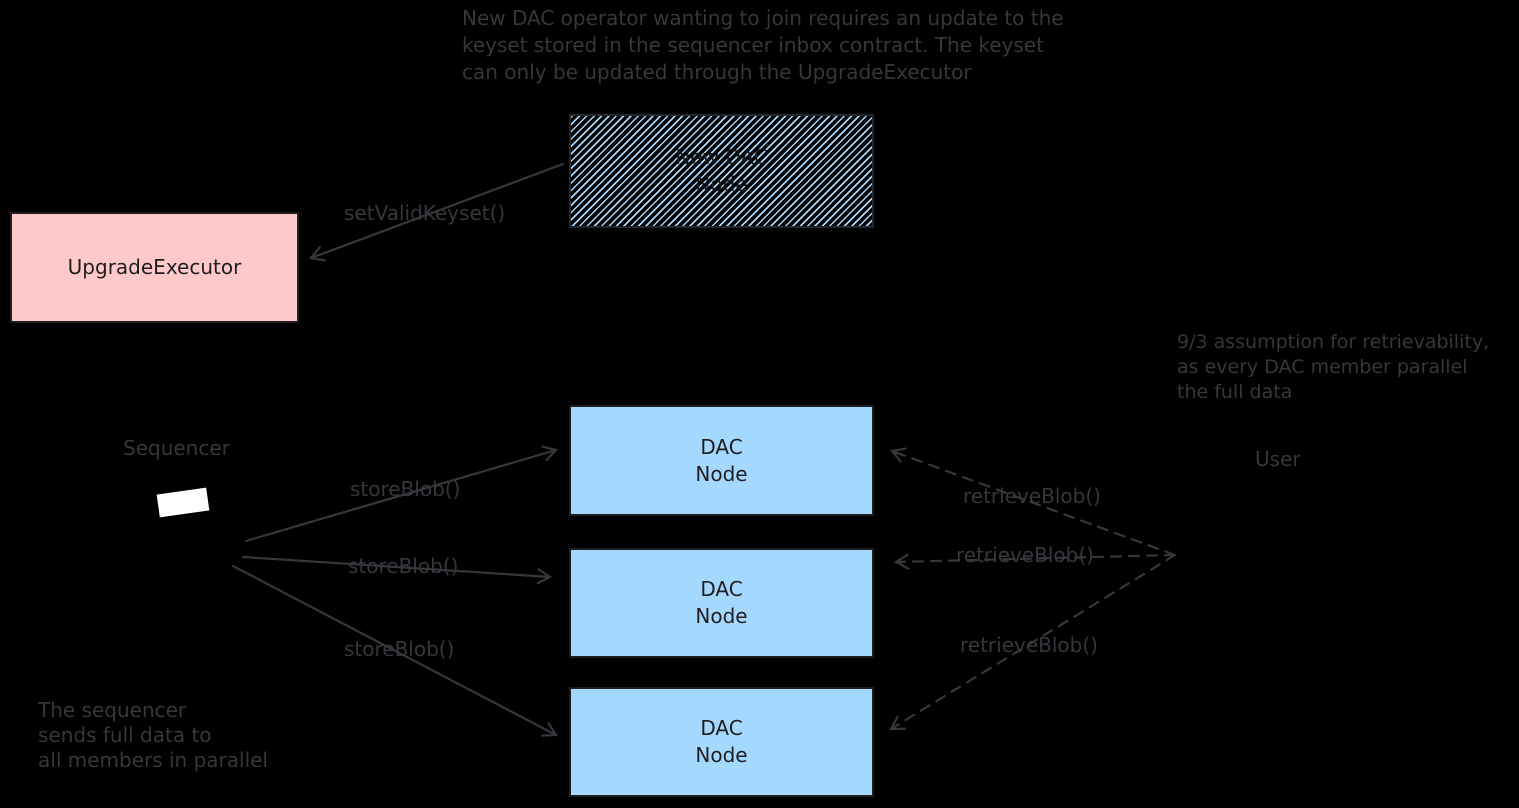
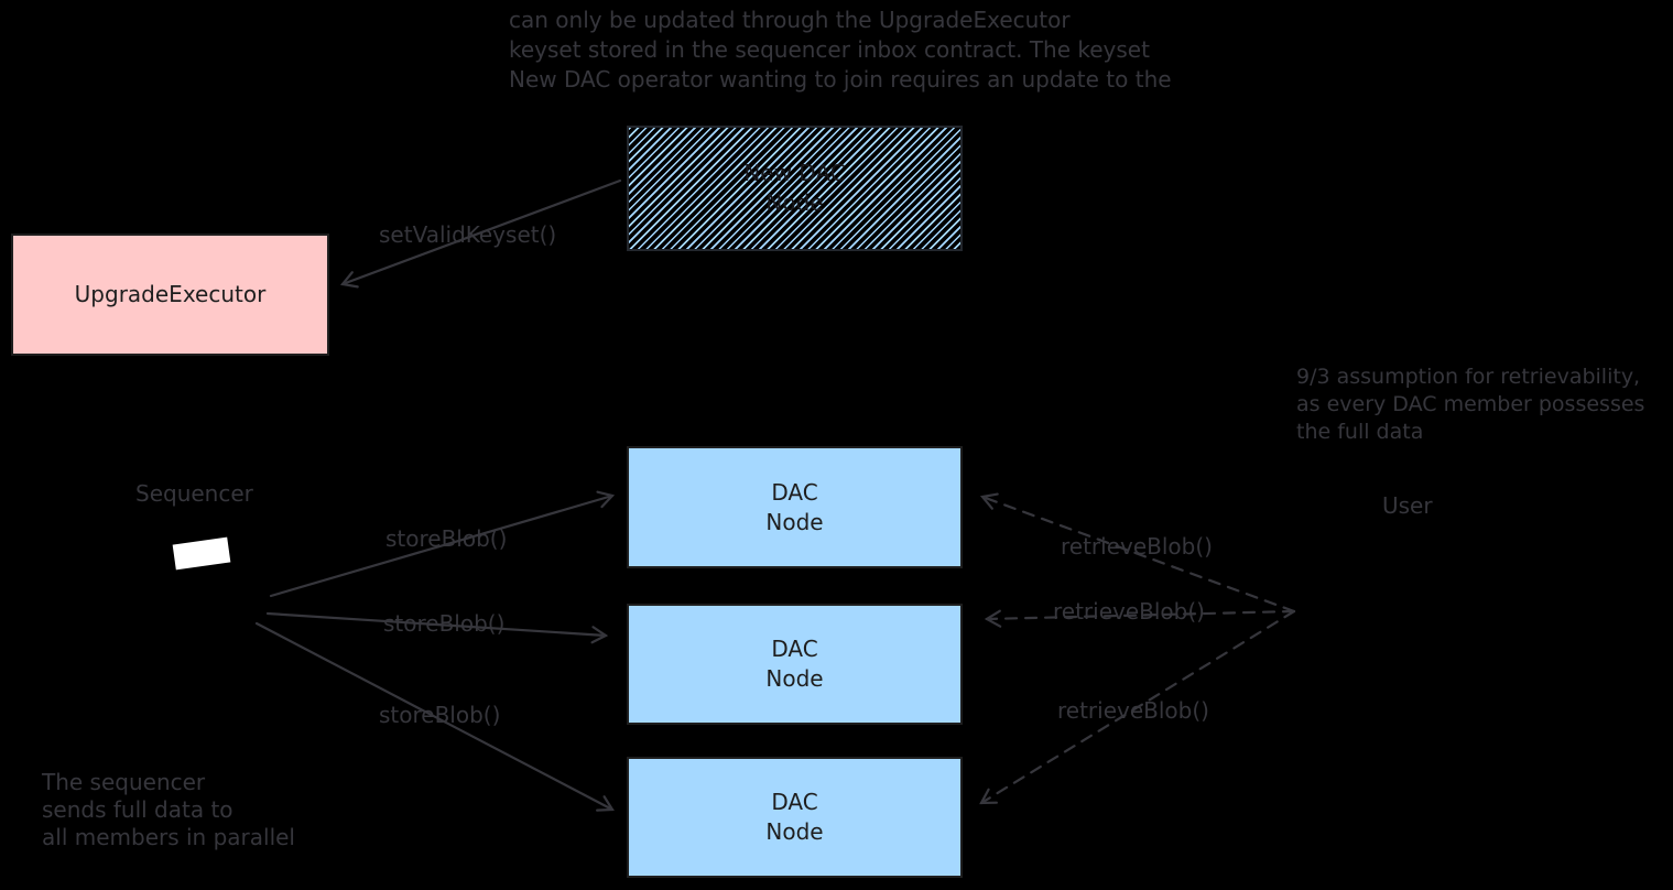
- New DAC operator wanting to join requires an update to the
+ can only be updated through the UpgradeExecutor
  keyset stored in the sequencer inbox contract. The keyset
- can only be updated through the UpgradeExecutor
+ New DAC operator wanting to join requires an update to the
  New DAC
  Node
  UpgradeExecutor
  setValidKeyset()
  Sequencer
  storeBlob()
  storeBlob()
  storeBlob()
  DAC
  Node
  DAC
  Node
  DAC
  Node
  retrieveBlob()
  retrieveBlob()
  retrieveBlob()
  9/3 assumption for retrievability,
- as every DAC member parallel
+ as every DAC member possesses
  the full data
  User
  The sequencer
  sends full data to
  all members in parallel
